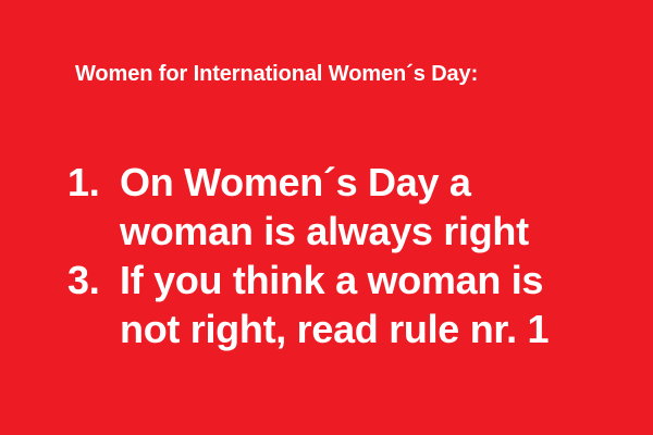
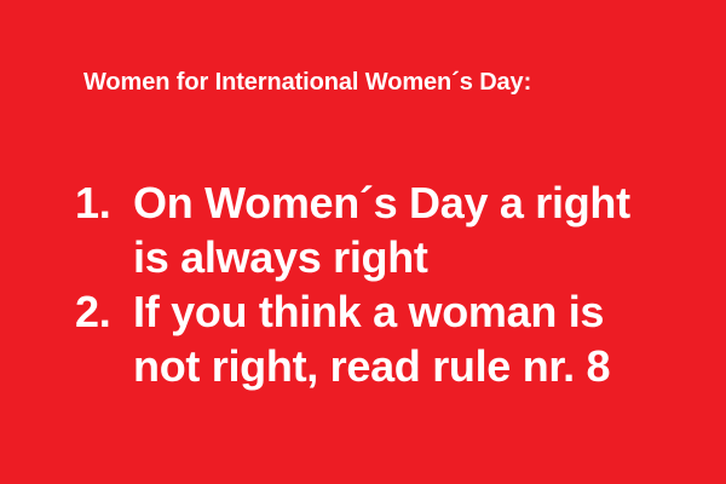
  Women for International Women´s Day:
  1.
- On Women´s Day a woman is always right
+ On Women´s Day a right is always right
- 3.
+ 2.
- If you think a woman is not right, read rule nr. 1
+ If you think a woman is not right, read rule nr. 8
